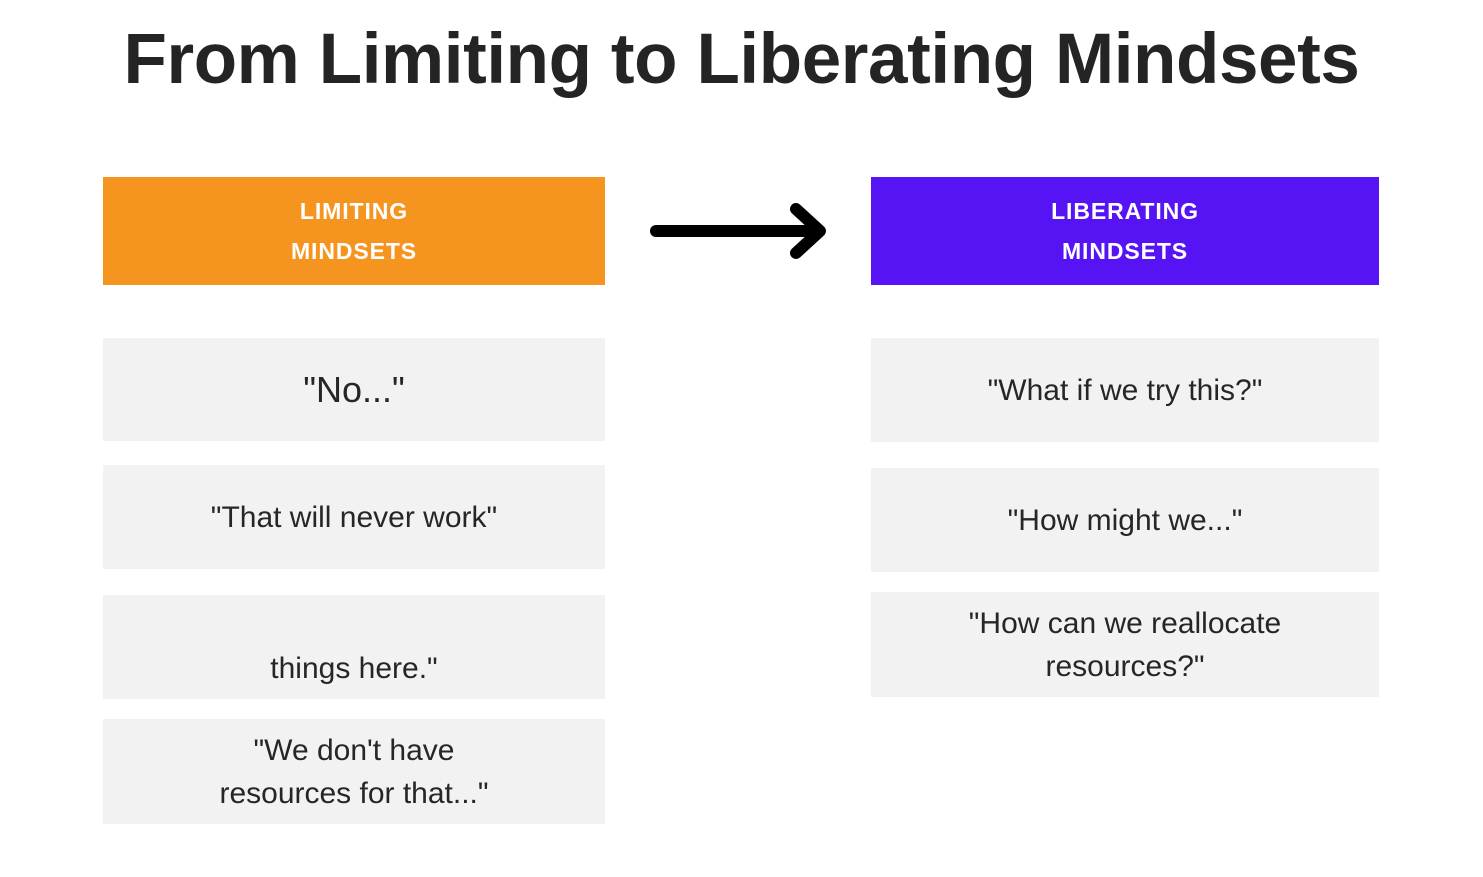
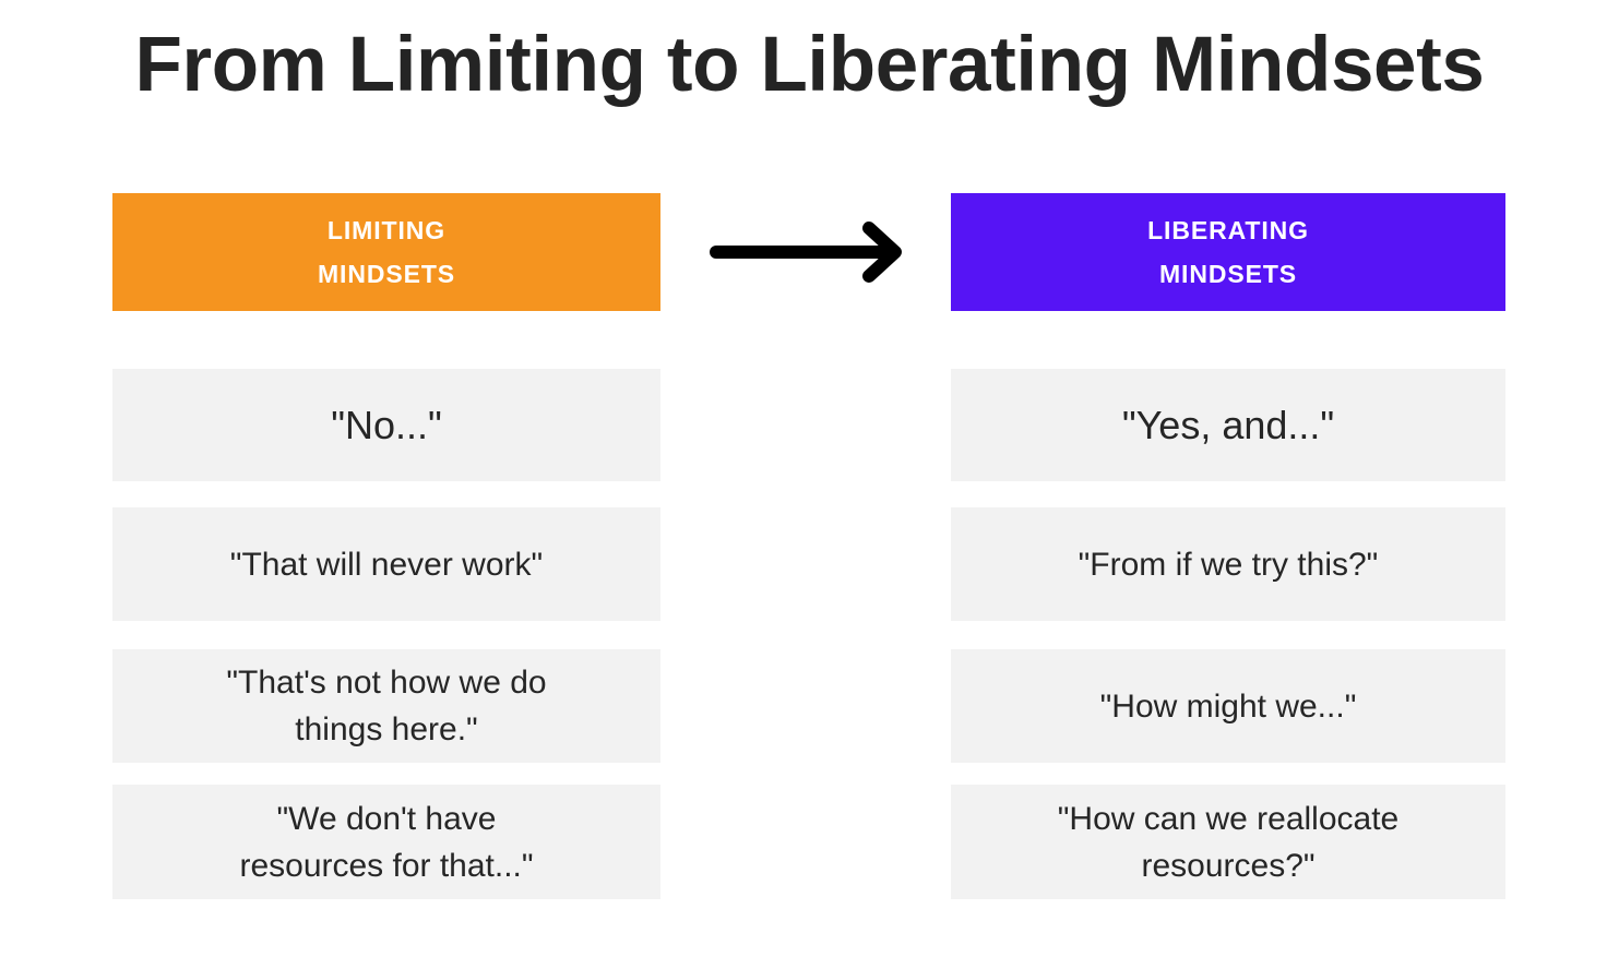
  From Limiting to Liberating Mindsets
  LIMITING
  MINDSETS
  "No..."
  "That will never work"
+ "That's not how we do
  things here."
  "We don't have
  resources for that..."
  LIBERATING
  MINDSETS
+ "Yes, and..."
- "What if we try this?"
+ "From if we try this?"
  "How might we..."
  "How can we reallocate
  resources?"
